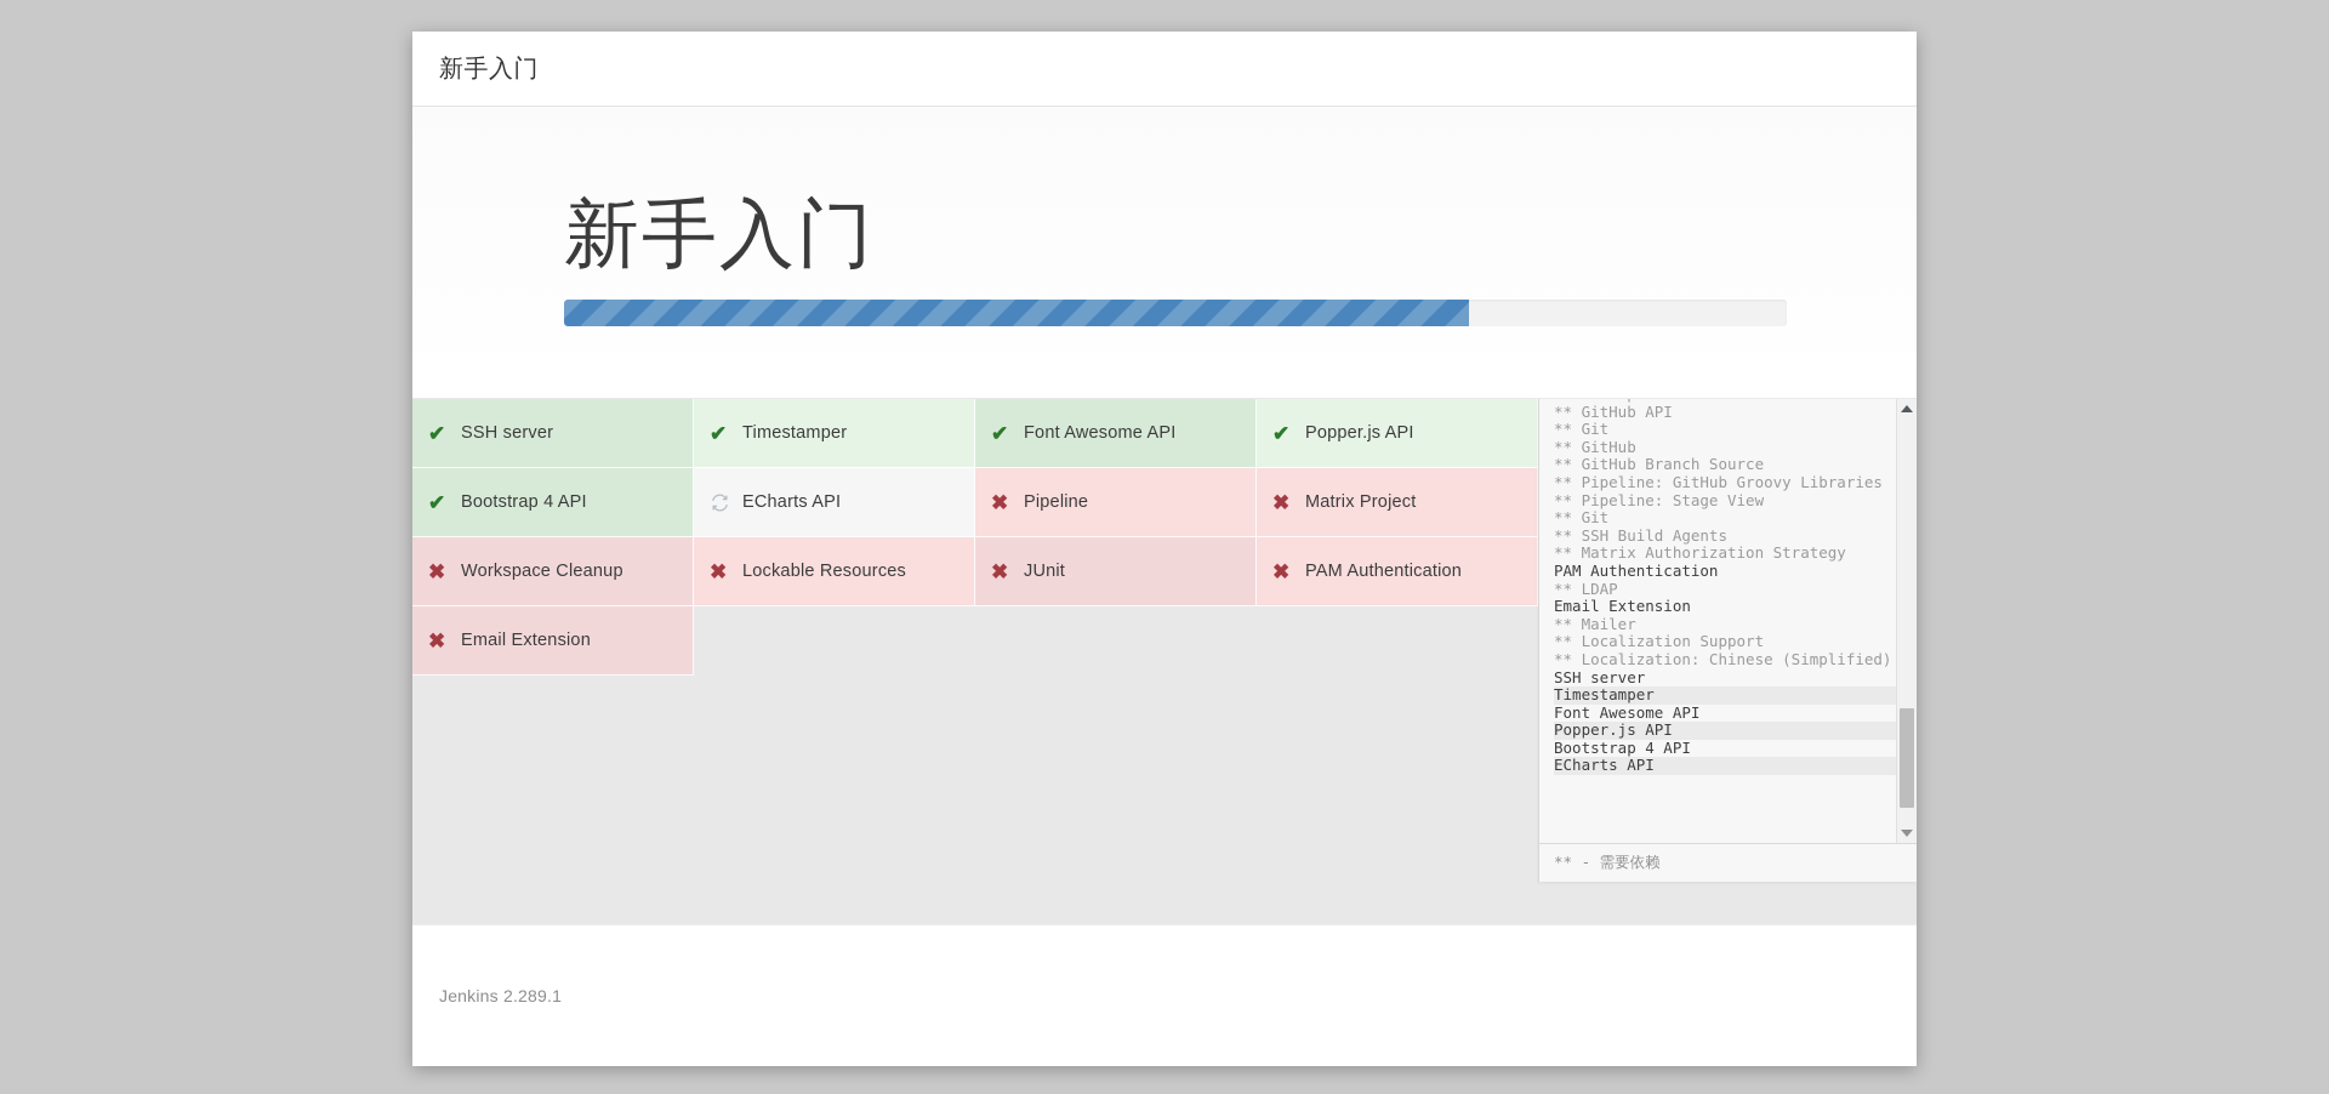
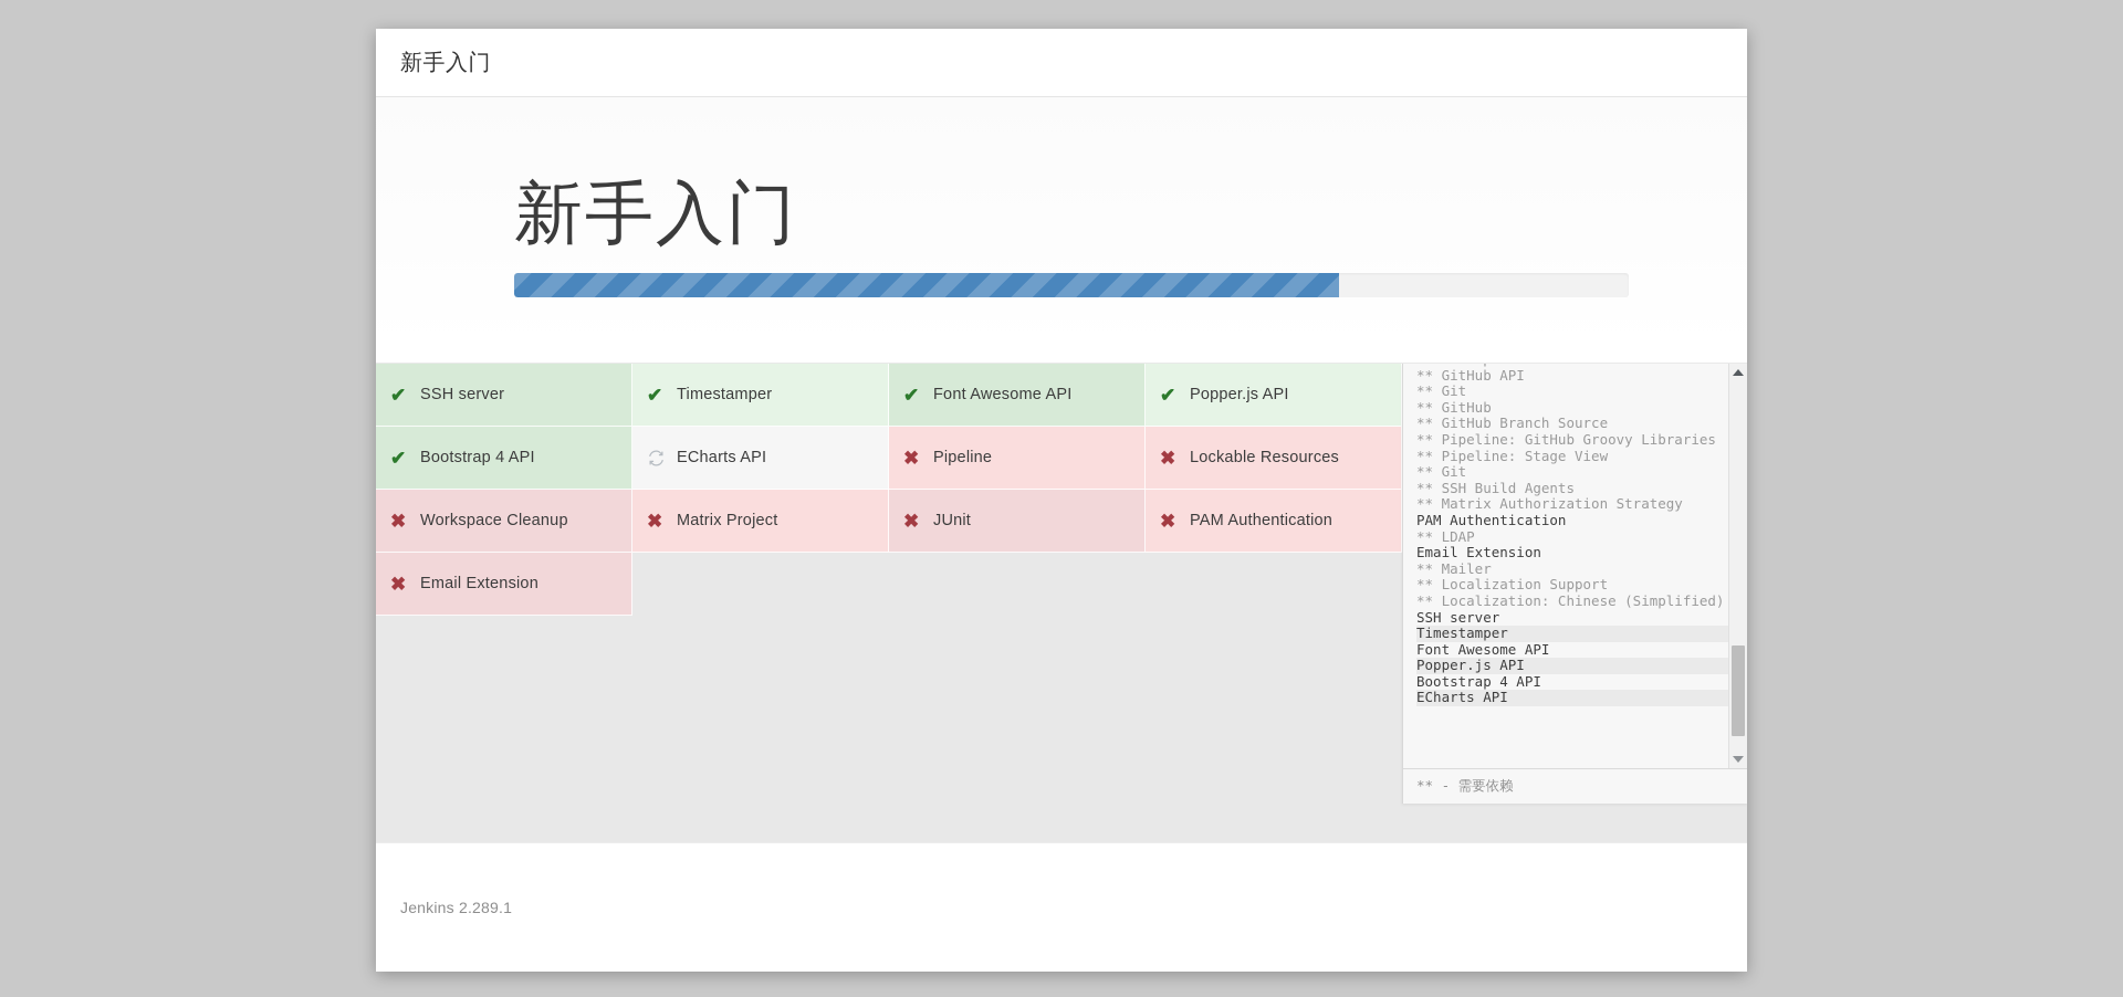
  新手入门
  新手入门
  SSH server
  Timestamper
  Font Awesome API
  Popper.js API
  Bootstrap 4 API
  ECharts API
  Pipeline
- Matrix Project
+ Lockable Resources
  Workspace Cleanup
- Lockable Resources
+ Matrix Project
  JUnit
  PAM Authentication
  Email Extension
  ** GitHub API
  ** Git
  ** GitHub
  ** GitHub Branch Source
  ** Pipeline: GitHub Groovy Libraries
  ** Pipeline: Stage View
  ** Git
  ** SSH Build Agents
  ** Matrix Authorization Strategy
  PAM Authentication
  ** LDAP
  Email Extension
  ** Mailer
  ** Localization Support
  ** Localization: Chinese (Simplified)
  SSH server
  Timestamper
  Font Awesome API
  Popper.js API
  Bootstrap 4 API
  ECharts API
  ** - 需要依赖
  Jenkins 2.289.1
